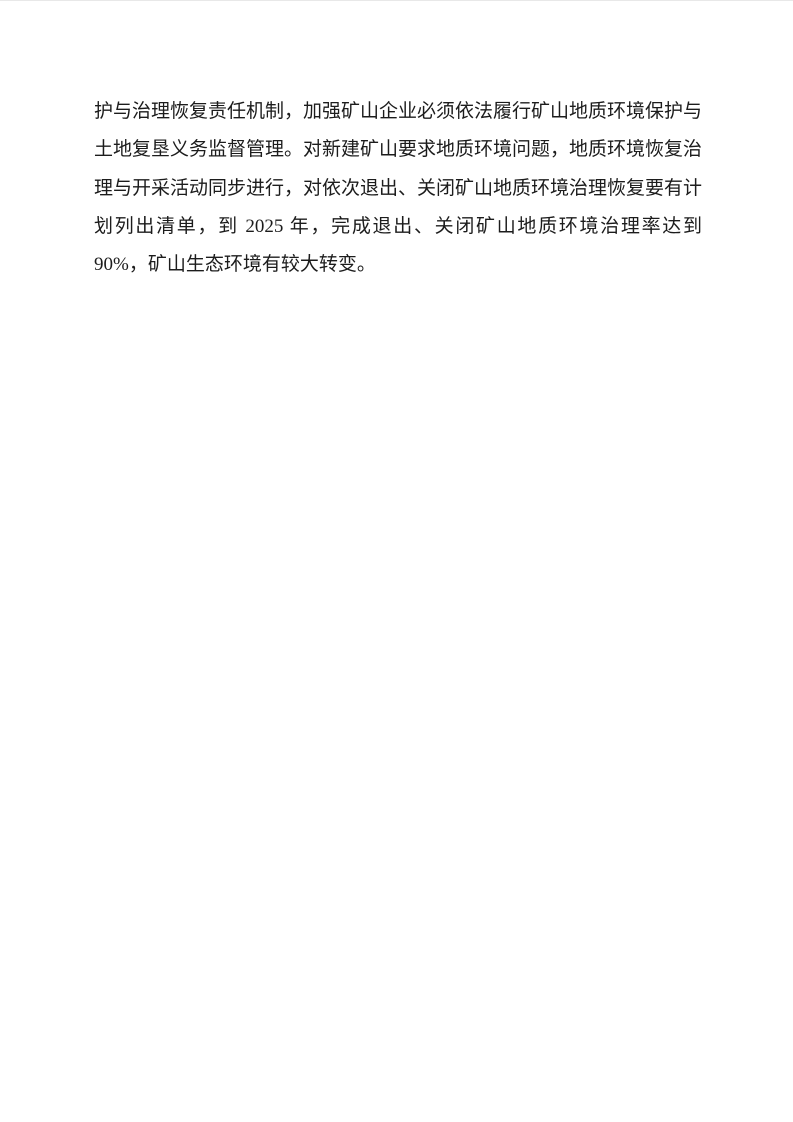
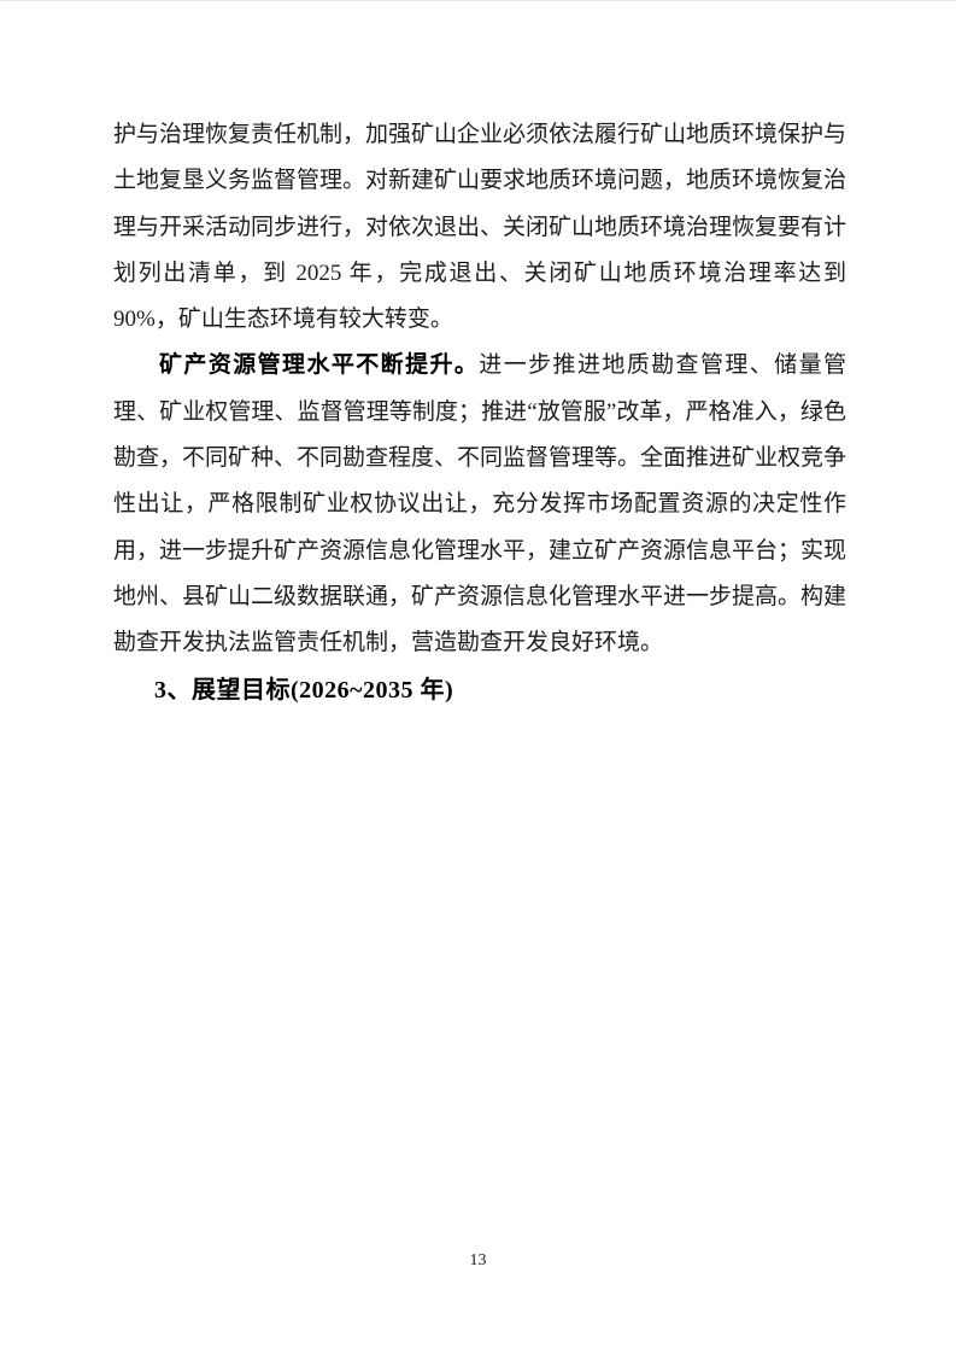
  护与治理恢复责任机制，加强矿山企业必须依法履行矿山地质环境保护与土地复垦义务监督管理。对新建矿山要求地质环境问题，地质环境恢复治理与开采活动同步进行，对依次退出、关闭矿山地质环境治理恢复要有计划列出清单，到 2025 年，完成退出、关闭矿山地质环境治理率达到 90%，矿山生态环境有较大转变。
+ 矿产资源管理水平不断提升。进一步推进地质勘查管理、储量管理、矿业权管理、监督管理等制度；推进“放管服”改革，严格准入，绿色勘查，不同矿种、不同勘查程度、不同监督管理等。全面推进矿业权竞争性出让，严格限制矿业权协议出让，充分发挥市场配置资源的决定性作用，进一步提升矿产资源信息化管理水平，建立矿产资源信息平台；实现地州、县矿山二级数据联通，矿产资源信息化管理水平进一步提高。构建勘查开发执法监管责任机制，营造勘查开发良好环境。
+ 3、展望目标(2026~2035 年)
+ 13
